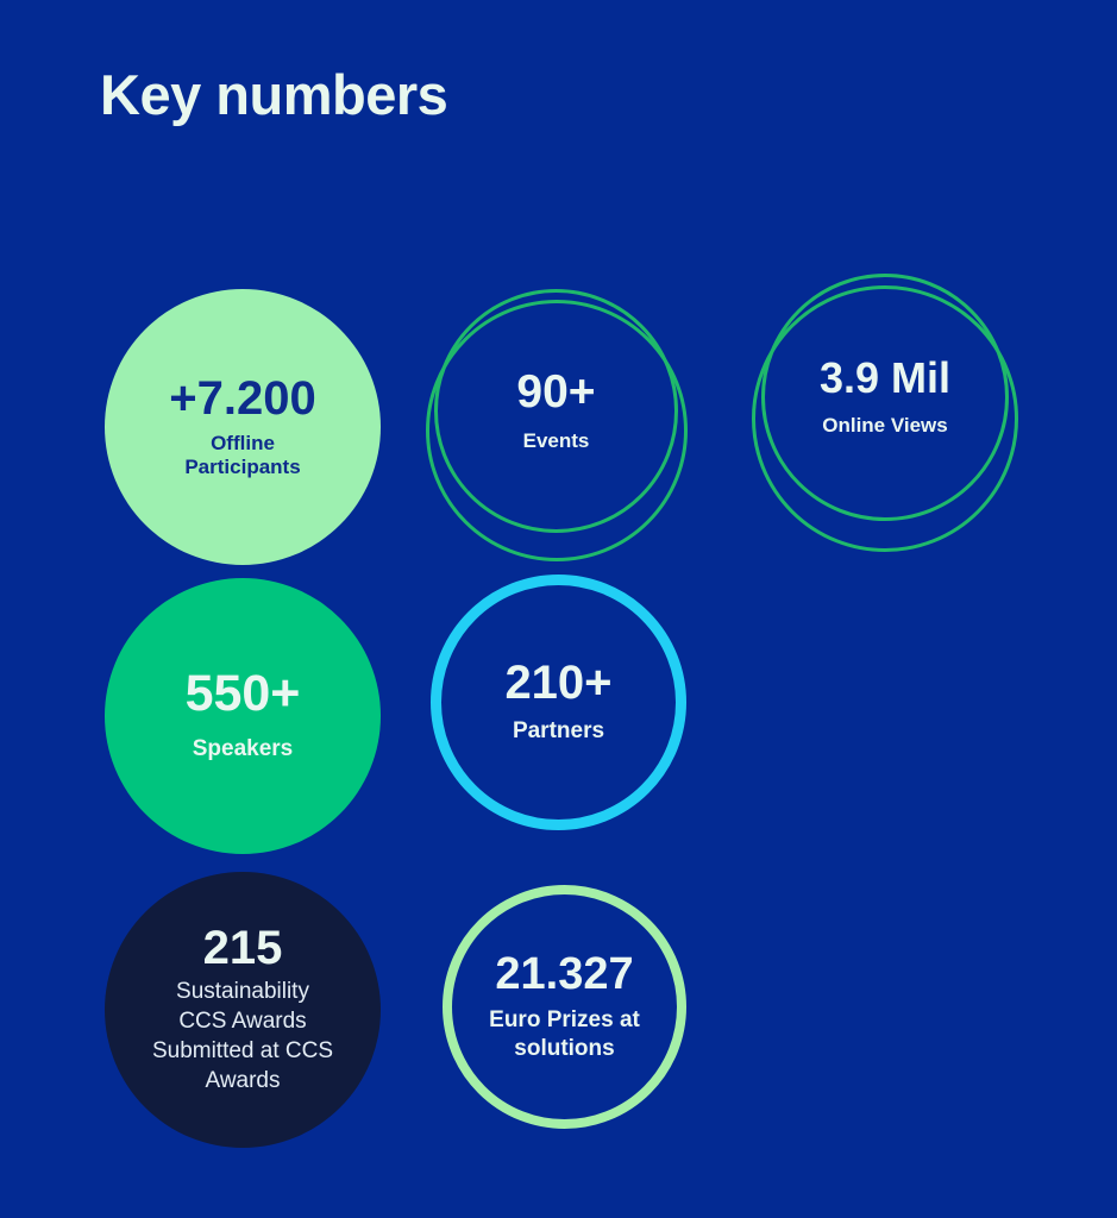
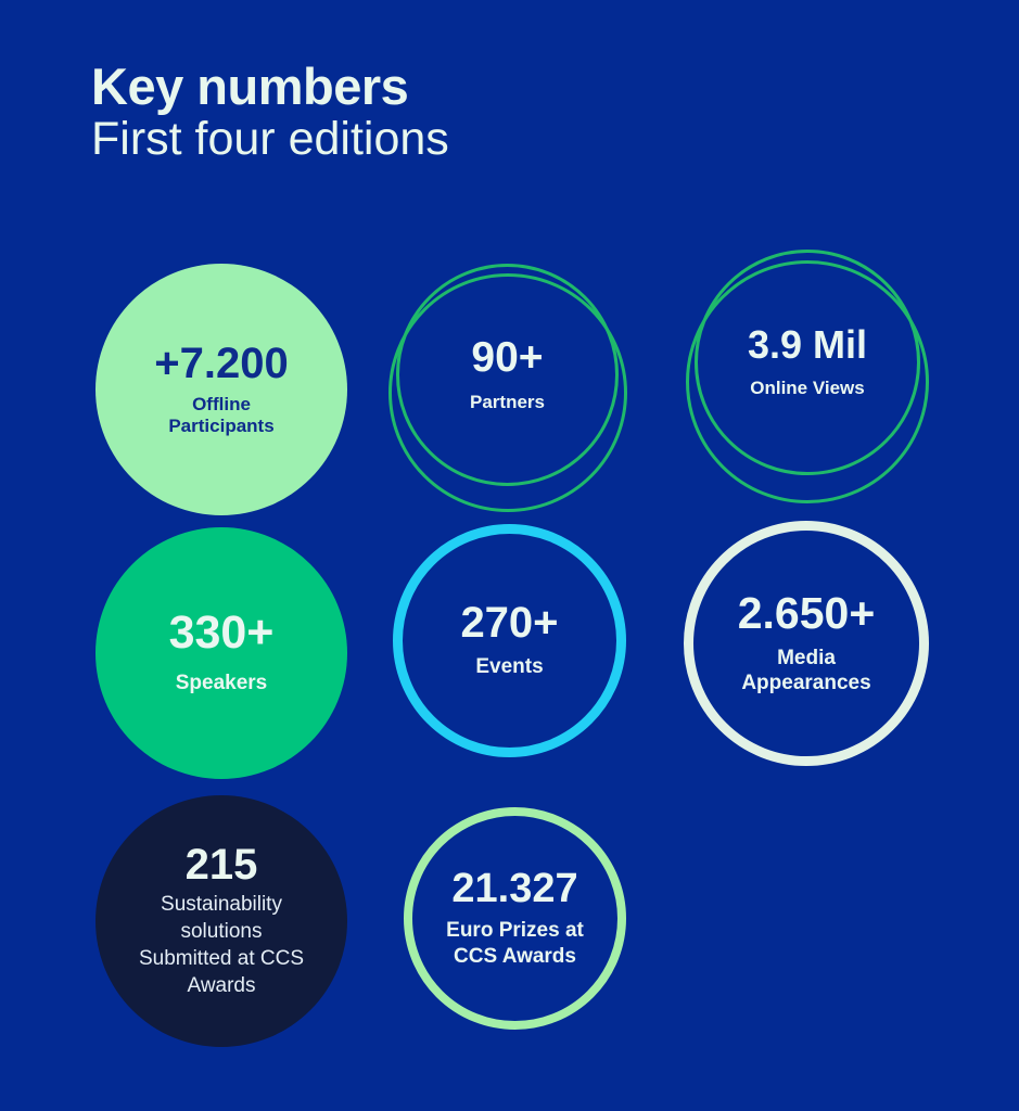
  Key numbers
+ First four editions
  +7.200
  Offline
  Participants
  90+
- Events
+ Partners
  3.9 Mil
  Online Views
- 550+
+ 330+
  Speakers
- 210+
+ 270+
- Partners
+ Events
+ 2.650+
+ Media
+ Appearances
  215
  Sustainability
- CCS Awards
+ solutions
  Submitted at CCS
  Awards
  21.327
  Euro Prizes at
- solutions
+ CCS Awards
